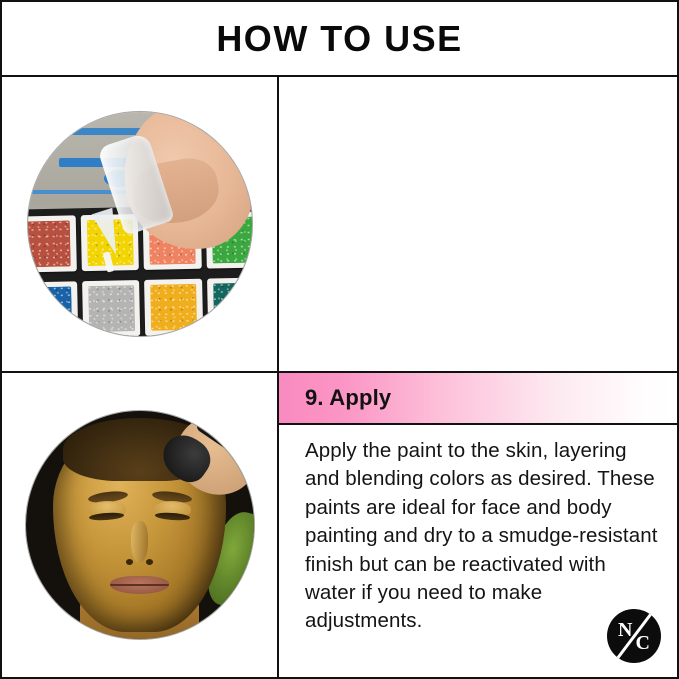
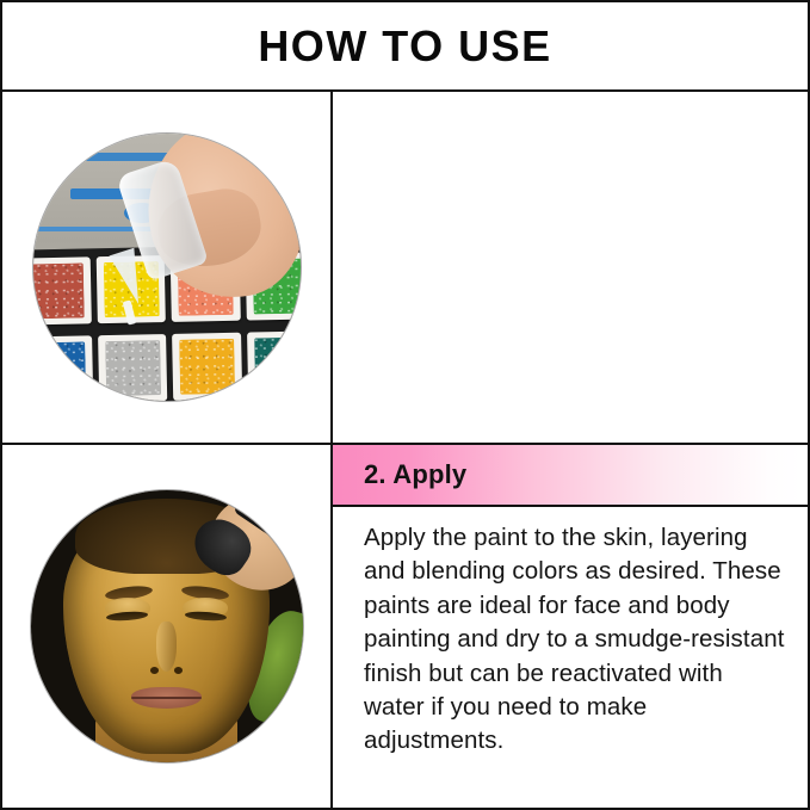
  HOW TO USE
- 9. Apply
+ 2. Apply
  Apply the paint to the skin, layering and blending colors as desired. These paints are ideal for face and body painting and dry to a smudge-resistant finish but can be reactivated with water if you need to make adjustments.
- N
- C
